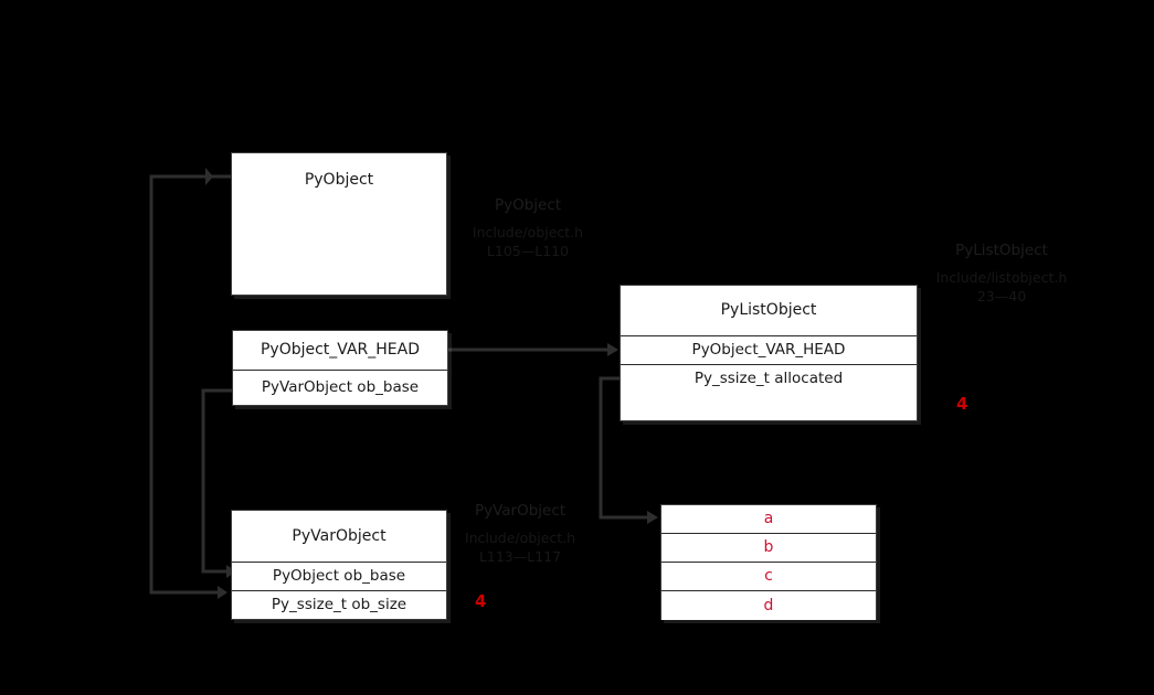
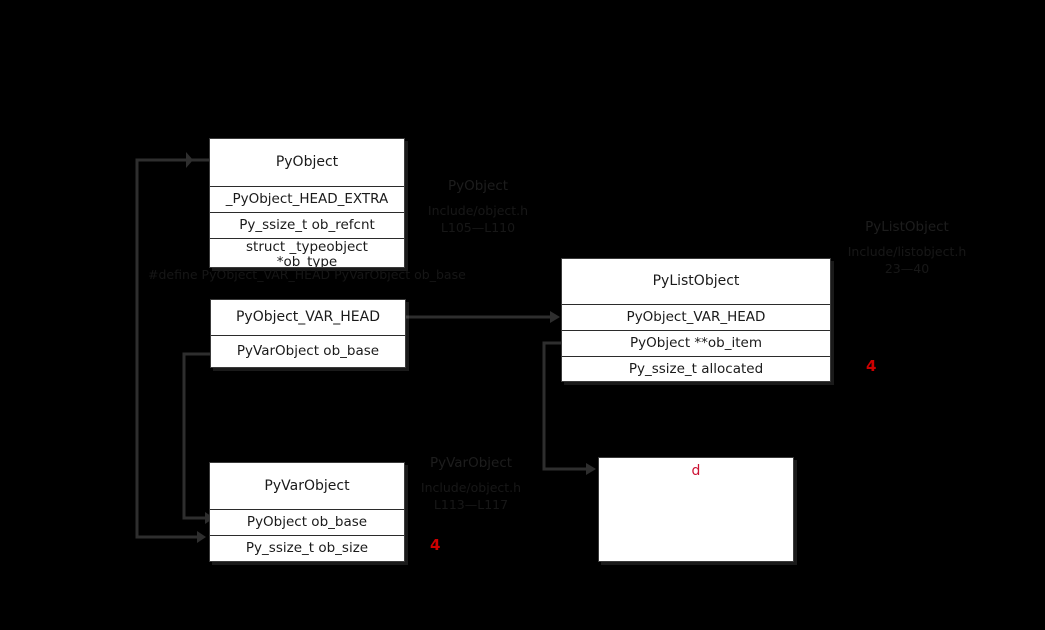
  PyObject
+ _PyObject_HEAD_EXTRA
+ Py_ssize_t ob_refcnt
+ struct _typeobject
+ *ob_type
+ #define PyObject_VAR_HEAD PyVarObject ob_base
  PyObject_VAR_HEAD
  PyVarObject ob_base
  PyVarObject
  PyObject ob_base
  Py_ssize_t ob_size
  PyListObject
  PyObject_VAR_HEAD
+ PyObject **ob_item
  Py_ssize_t allocated
- a
- b
- c
  d
  PyObject
  PyVarObject
  PyListObject
  4
  4
